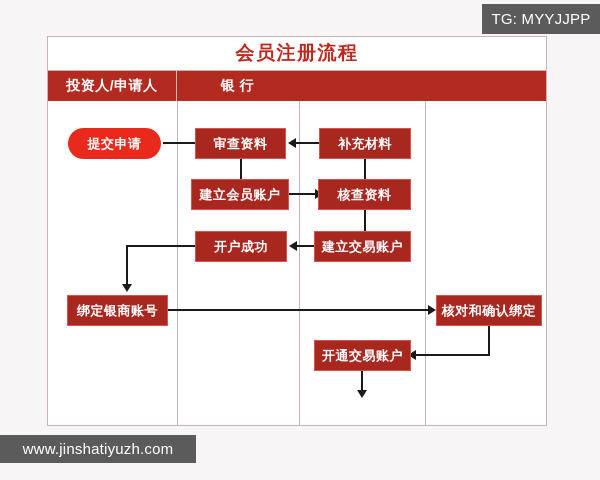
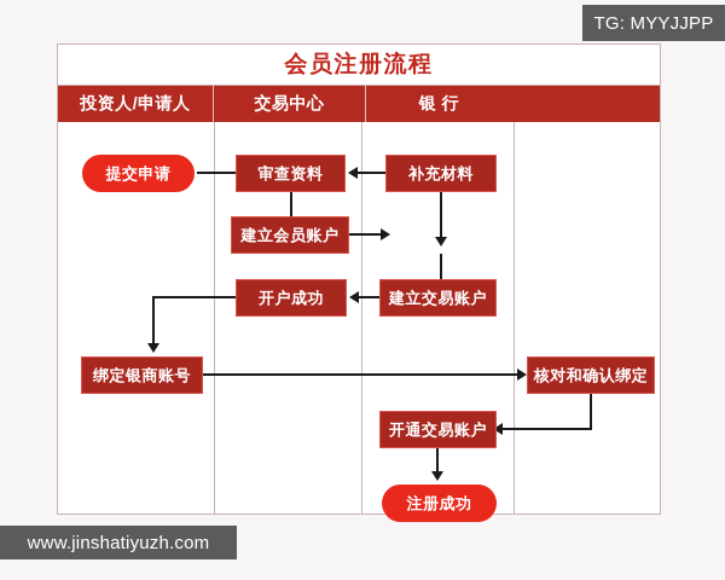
  TG: MYYJJPP
  www.jinshatiyuzh.com
  会员注册流程
  投资人/申请人
+ 交易中心
  银 行
  提交申请
  审查资料
  补充材料
  建立会员账户
- 核查资料
  开户成功
  建立交易账户
  绑定银商账号
  核对和确认绑定
  开通交易账户
+ 注册成功
